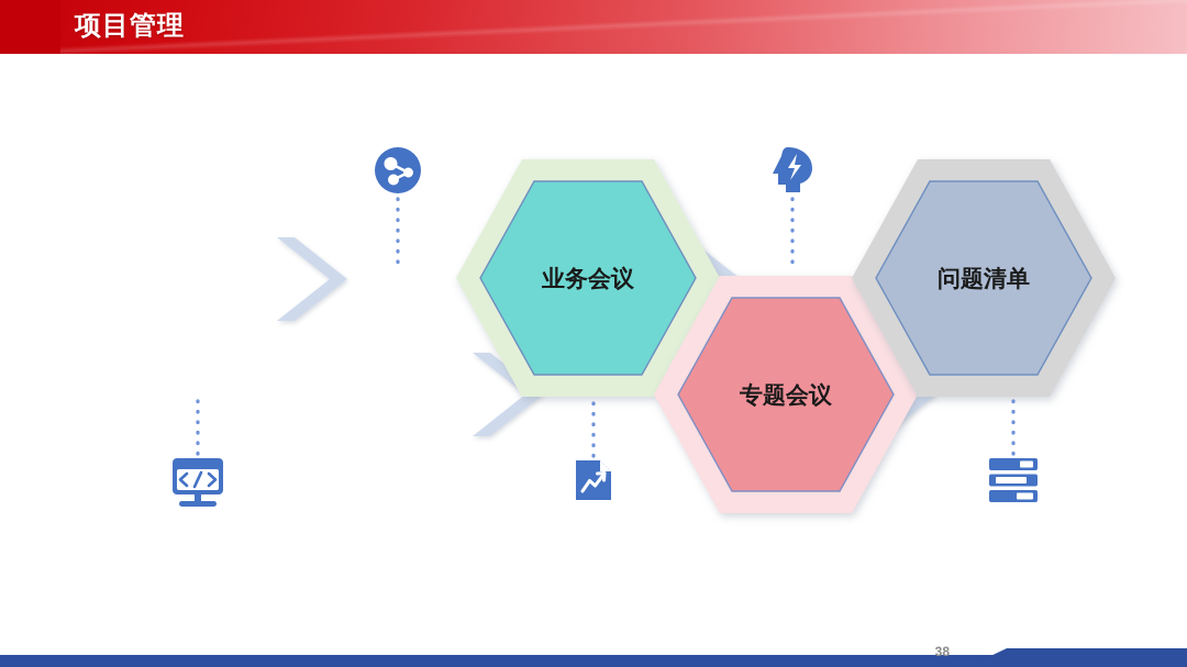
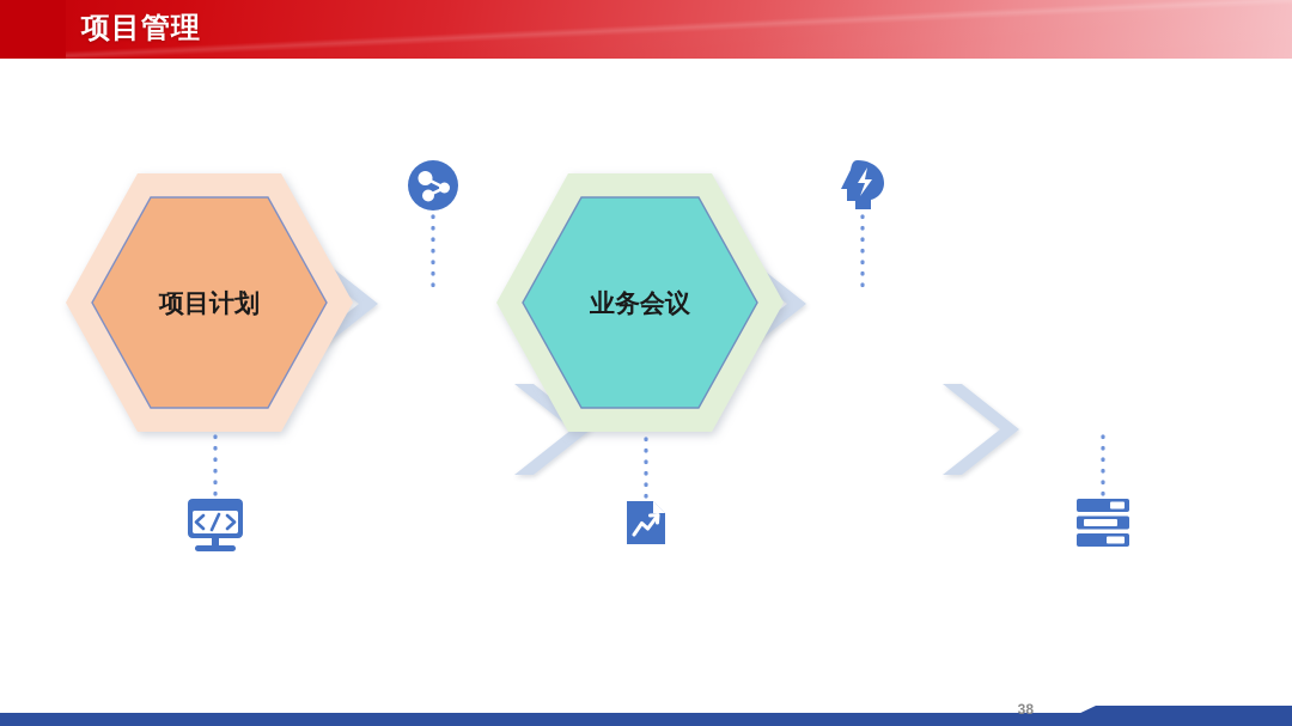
  项目管理
+ 项目计划
  业务会议
- 专题会议
- 问题清单
  38
